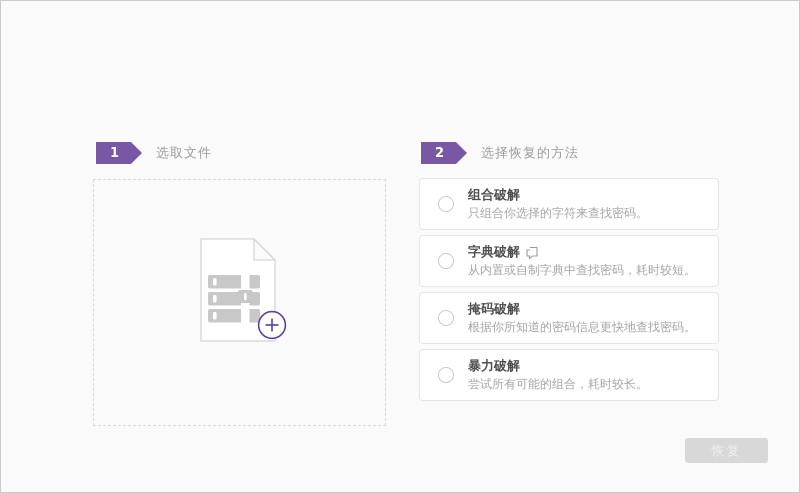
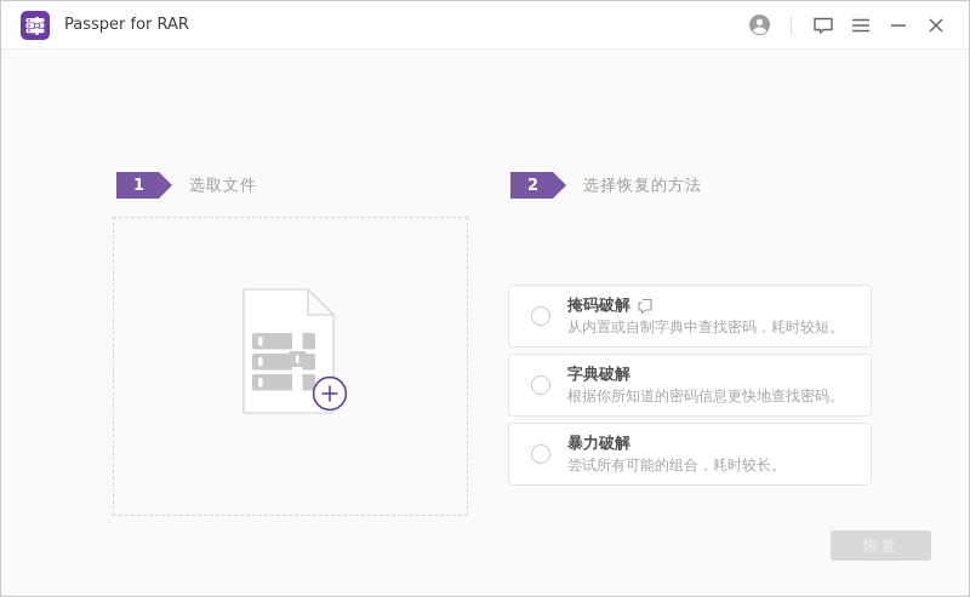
+ Passper for RAR
  1
  选取文件
  2
  选择恢复的方法
- 组合破解
- 只组合你选择的字符来查找密码。
- 字典破解
+ 掩码破解
  从内置或自制字典中查找密码，耗时较短。
- 掩码破解
+ 字典破解
  根据你所知道的密码信息更快地查找密码。
  暴力破解
  尝试所有可能的组合，耗时较长。
